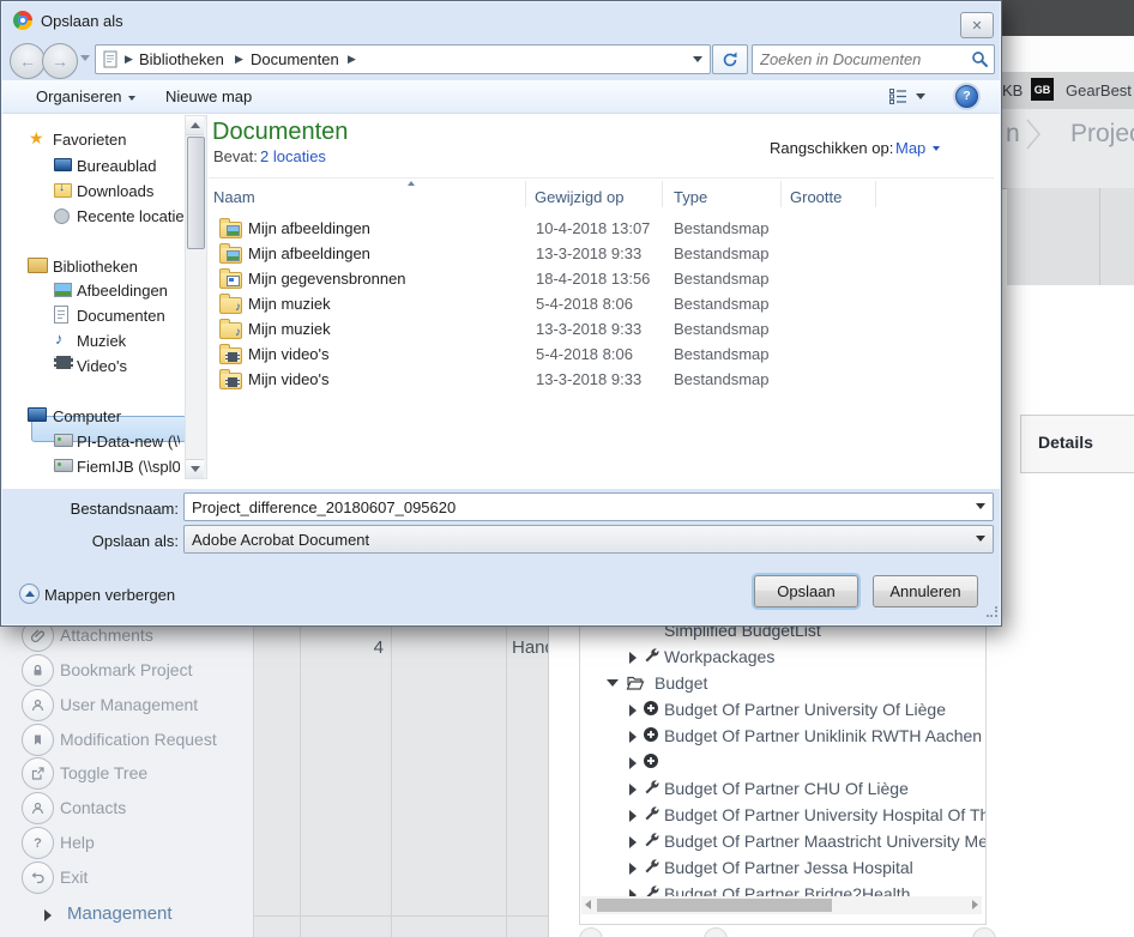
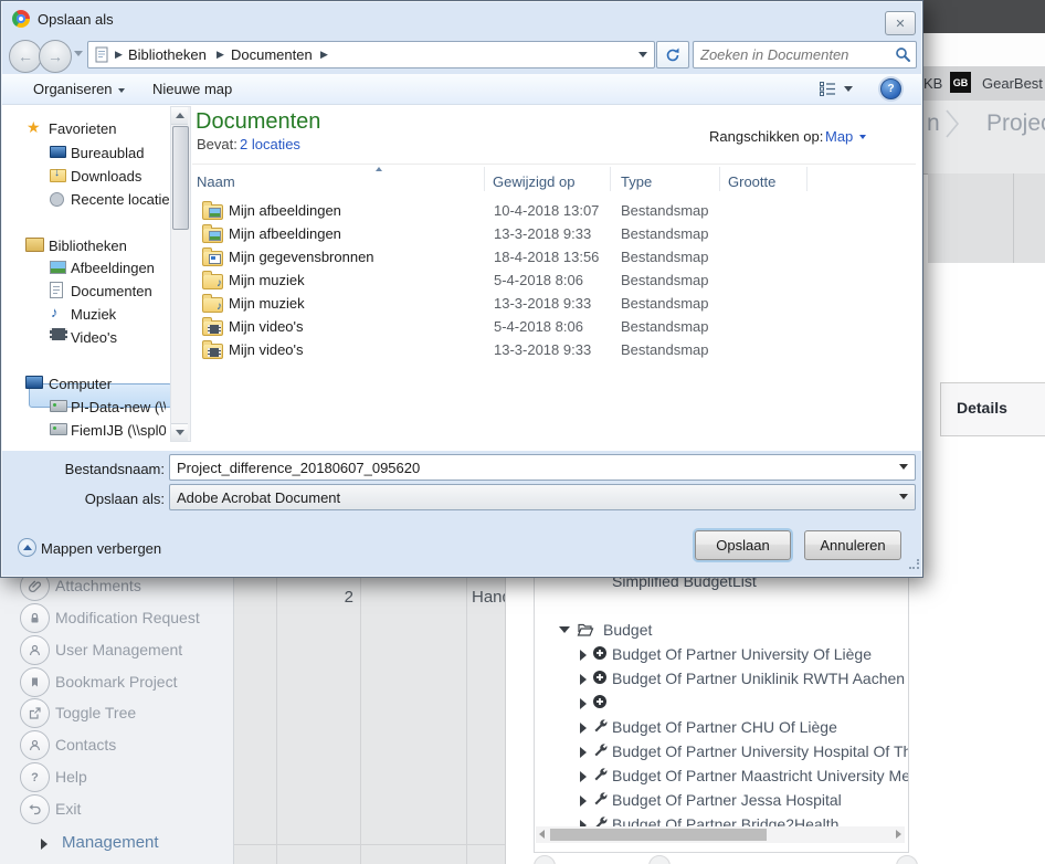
  KB
  GB
  GearBest
  n
  Proje
  Details
  Attachments
- Bookmark Project
+ Modification Request
  User Management
- Modification Request
+ Bookmark Project
  Toggle Tree
  Contacts
  ?
  Help
  Exit
  Management
- 4
+ 2
  Han
  Simplified BudgetList
- Workpackages
  Budget
  Budget Of Partner University Of Liège
  Budget Of Partner Uniklinik RWTH Aachen
  Budget Of Partner CHU Of Liège
  Budget Of Partner University Hospital Of Th
  Budget Of Partner Maastricht University Me
  Budget Of Partner Jessa Hospital
  Budget Of Partner Bridge2Health
  Opslaan als
  ✕
  ←
  →
  ▶
  Bibliotheken
  ▶
  Documenten
  ▶
  Zoeken in Documenten
  Organiseren
  Nieuwe map
  ?
  ★
  Favorieten
  Bureaublad
  ↓
  Downloads
  Recente locatie
  Bibliotheken
  Afbeeldingen
  Documenten
  ♪
  Muziek
  Video's
  Computer
  PI-Data-new (\\
  FiemIJB (\\spl0
  Documenten
  Bevat:
  2 locaties
  Rangschikken op:
  Map
  Naam
  Gewijzigd op
  Type
  Grootte
  Mijn afbeeldingen
  10-4-2018 13:07
  Bestandsmap
  Mijn afbeeldingen
  13-3-2018 9:33
  Bestandsmap
  Mijn gegevensbronnen
  18-4-2018 13:56
  Bestandsmap
  ♪
  Mijn muziek
  5-4-2018 8:06
  Bestandsmap
  ♪
  Mijn muziek
  13-3-2018 9:33
  Bestandsmap
  Mijn video's
  5-4-2018 8:06
  Bestandsmap
  Mijn video's
  13-3-2018 9:33
  Bestandsmap
  Bestandsnaam:
  Project_difference_20180607_095620
  Opslaan als:
  Adobe Acrobat Document
  Mappen verbergen
  Opslaan
  Annuleren
